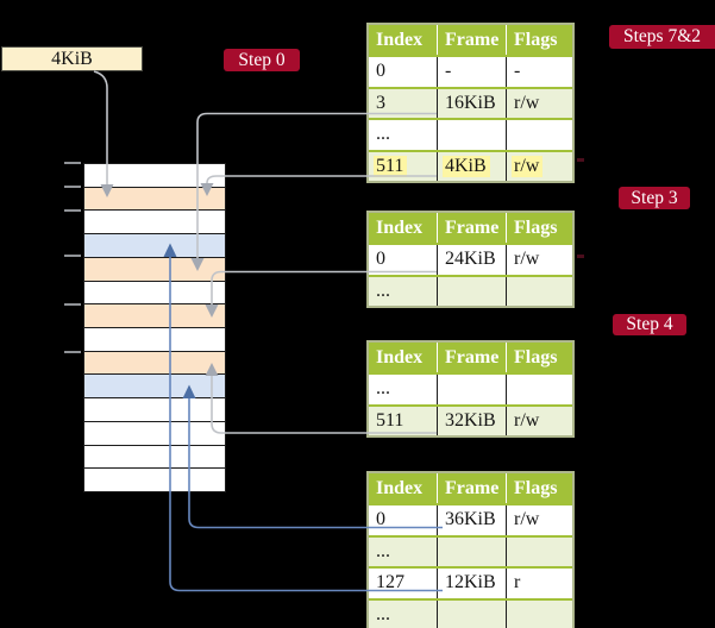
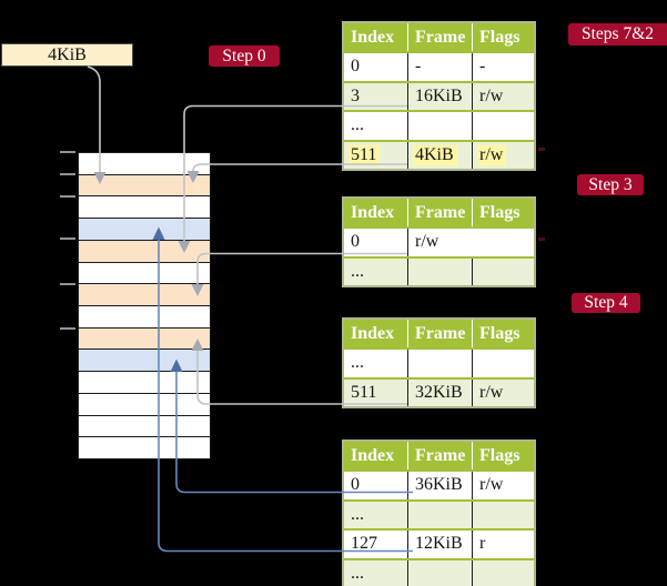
  4KiB
  Step 0
  Steps 7&2
  Step 3
  Step 4
  Index
  Frame
  Flags
  0
  -
  -
  3
  16KiB
  r/w
  ...
  511
  4KiB
  r/w
  Index
  Frame
  Flags
  0
- 24KiB
  r/w
  ...
  Index
  Frame
  Flags
  ...
  511
  32KiB
  r/w
  Index
  Frame
  Flags
  0
  36KiB
  r/w
  ...
  127
  12KiB
  r
  ...
